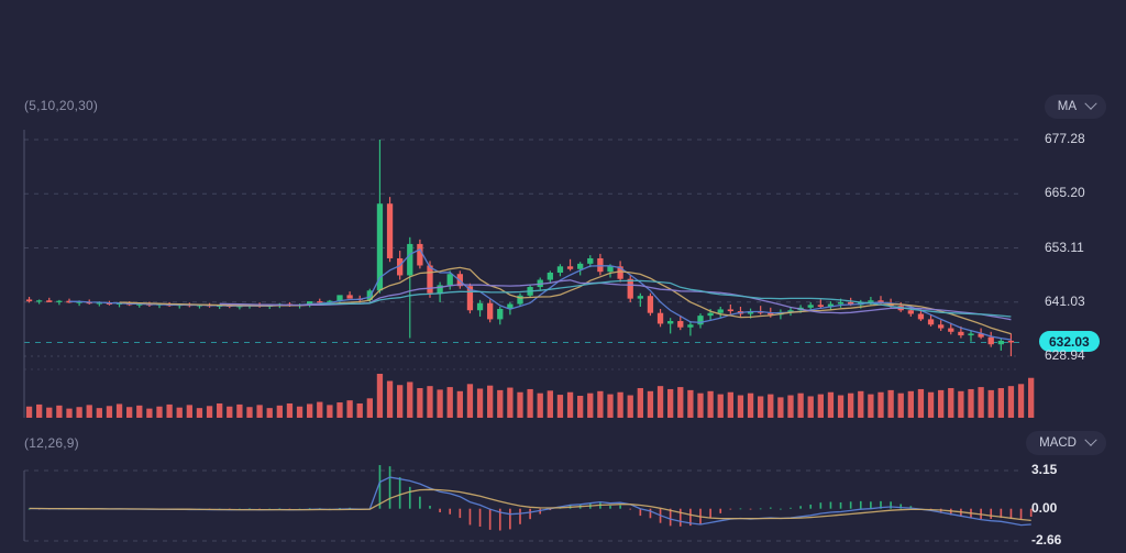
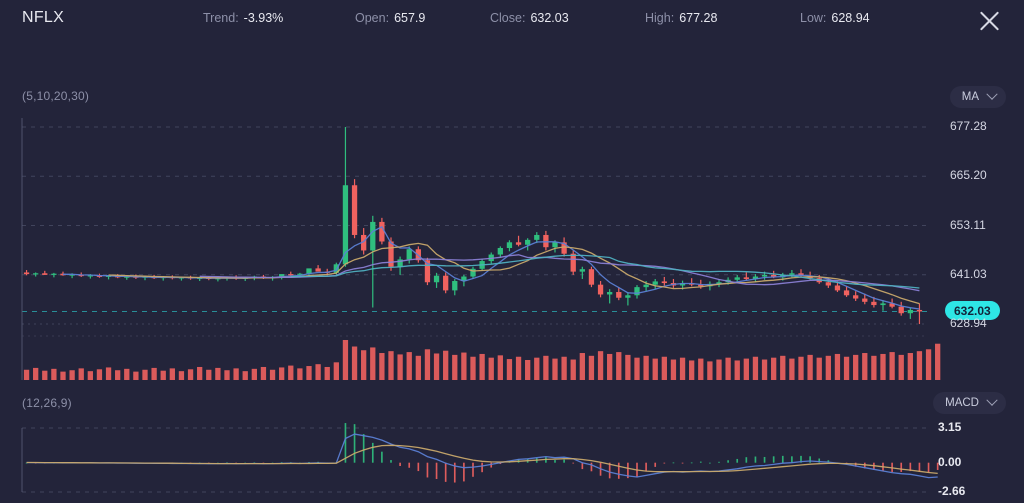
+ NFLX
+ Trend: -3.93%
+ Open: 657.9
+ Close: 632.03
+ High: 677.28
+ Low: 628.94
  (5,10,20,30)
  MA
  (12,26,9)
  MACD
  677.28
  665.20
  653.11
  641.03
  632.03
  628.94
  3.15
  0.00
  -2.66
